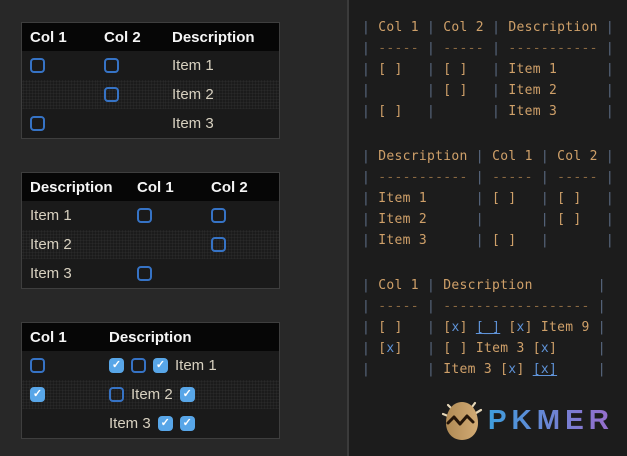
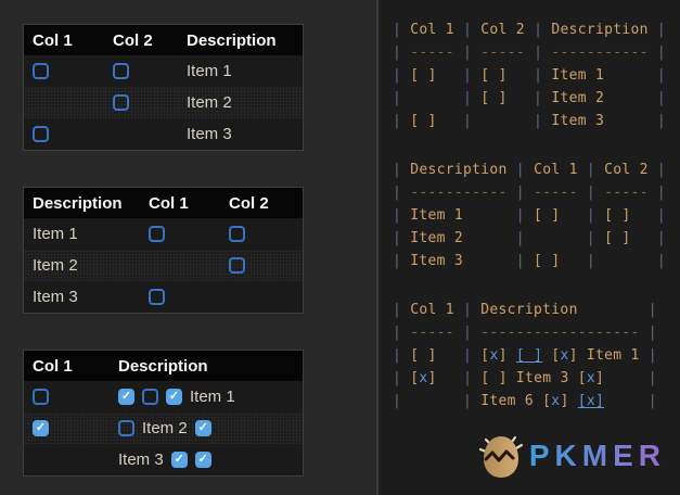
  Col 1	Col 2	Description
  		Item 1
  		Item 2
  		Item 3
  Description	Col 1	Col 2
  Item 1
  Item 2
  Item 3
  Col 1	Description
  	Item 1
  	Item 2
  	Item 3
  | Col 1 | Col 2 | Description |
  | ----- | ----- | ----------- |
  | [ ] | [ ] | Item 1 |
  | | [ ] | Item 2 |
  | [ ] | | Item 3 |
  | Description | Col 1 | Col 2 |
  | ----------- | ----- | ----- |
  | Item 1 | [ ] | [ ] |
  | Item 2 | | [ ] |
  | Item 3 | [ ] | |
  | Col 1 | Description |
  | ----- | ------------------ |
- | [ ] | [x] [_] [x] Item 9 |
+ | [ ] | [x] [_] [x] Item 1 |
  | [x] | [ ] Item 3 [x] |
- | | Item 3 [x] [x] |
+ | | Item 6 [x] [x] |
  PKMER
